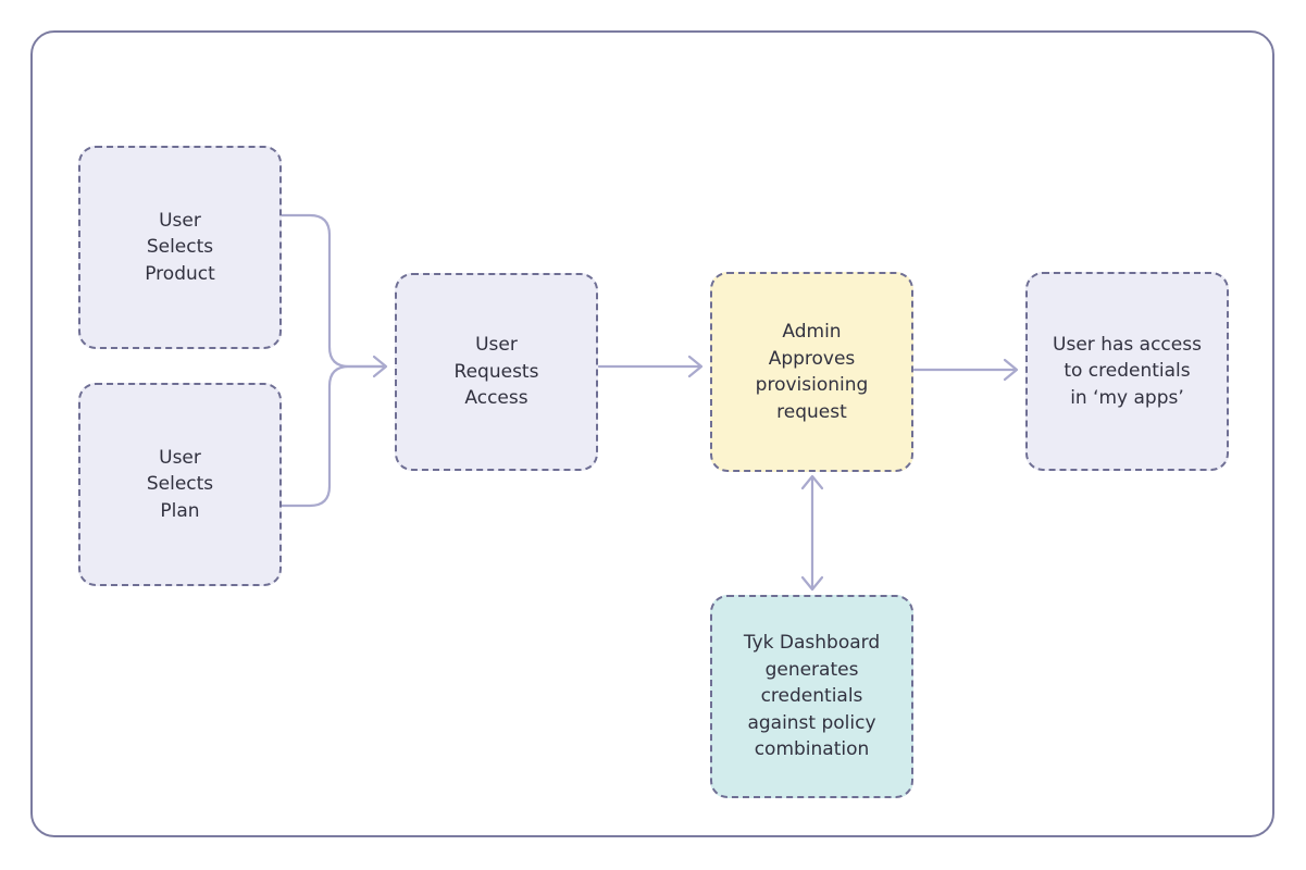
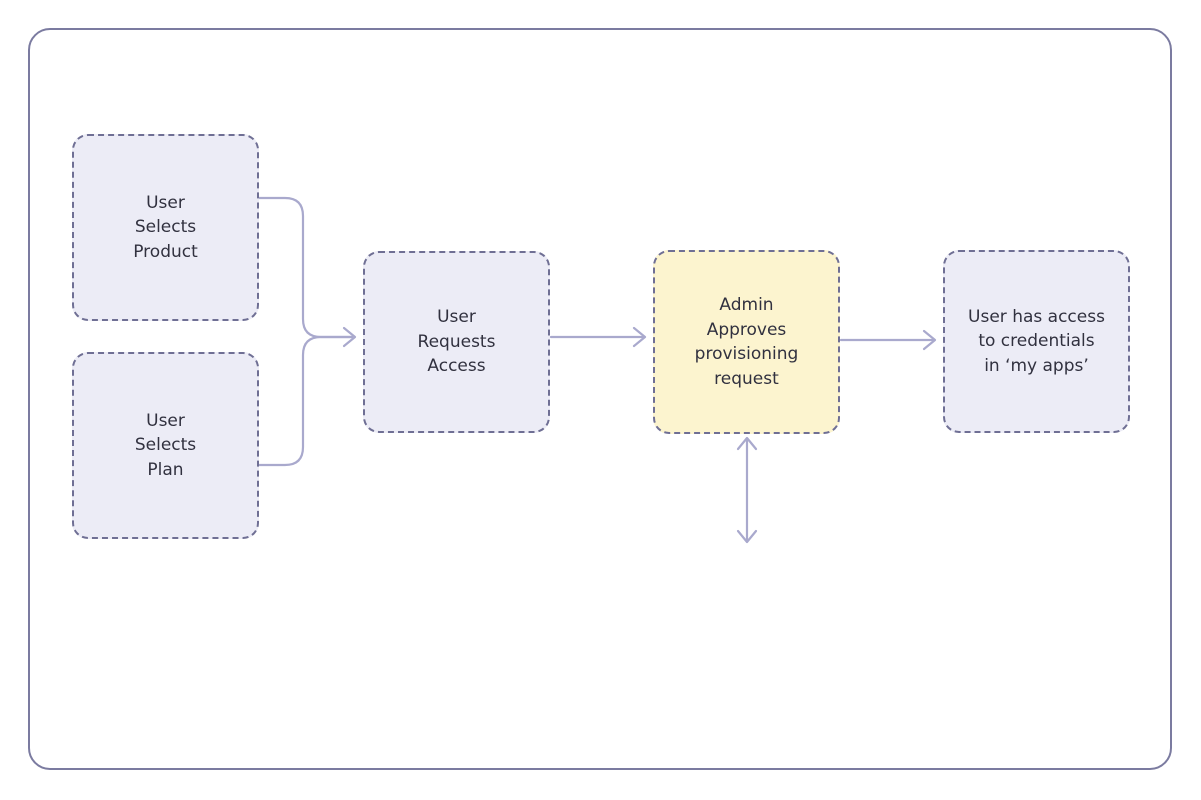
  User
  Selects
  Product
  User
  Selects
  Plan
  User
  Requests
  Access
  Admin
  Approves
  provisioning
  request
  User has access
  to credentials
  in ‘my apps’
- Tyk Dashboard
- generates
- credentials
- against policy
- combination
